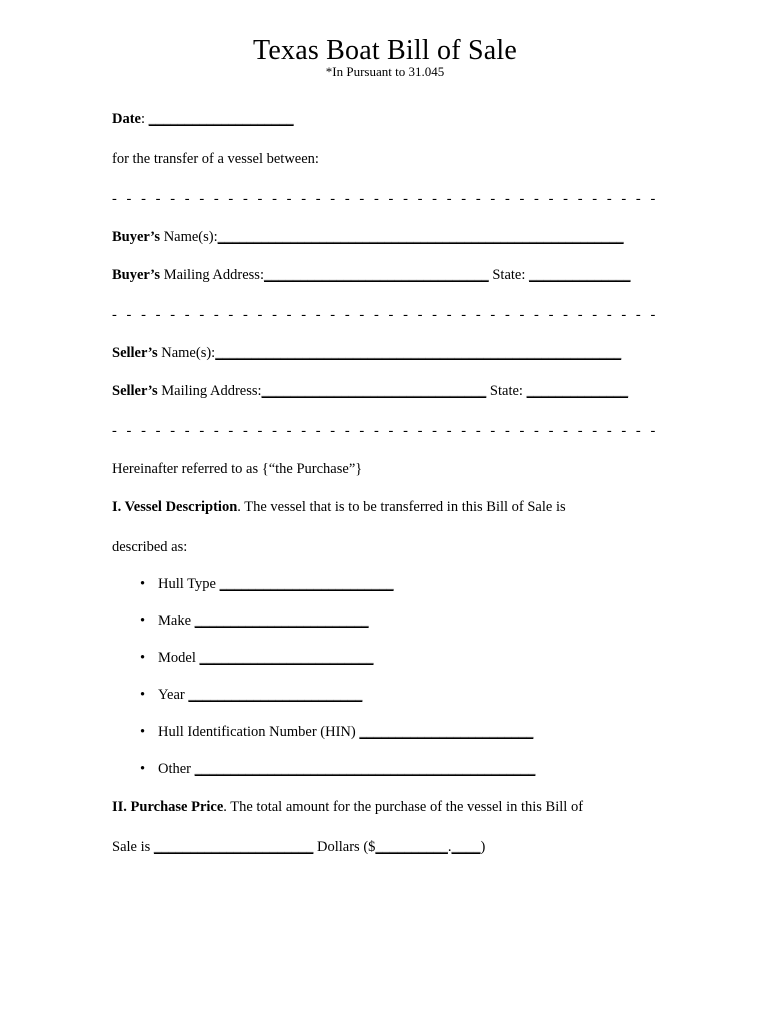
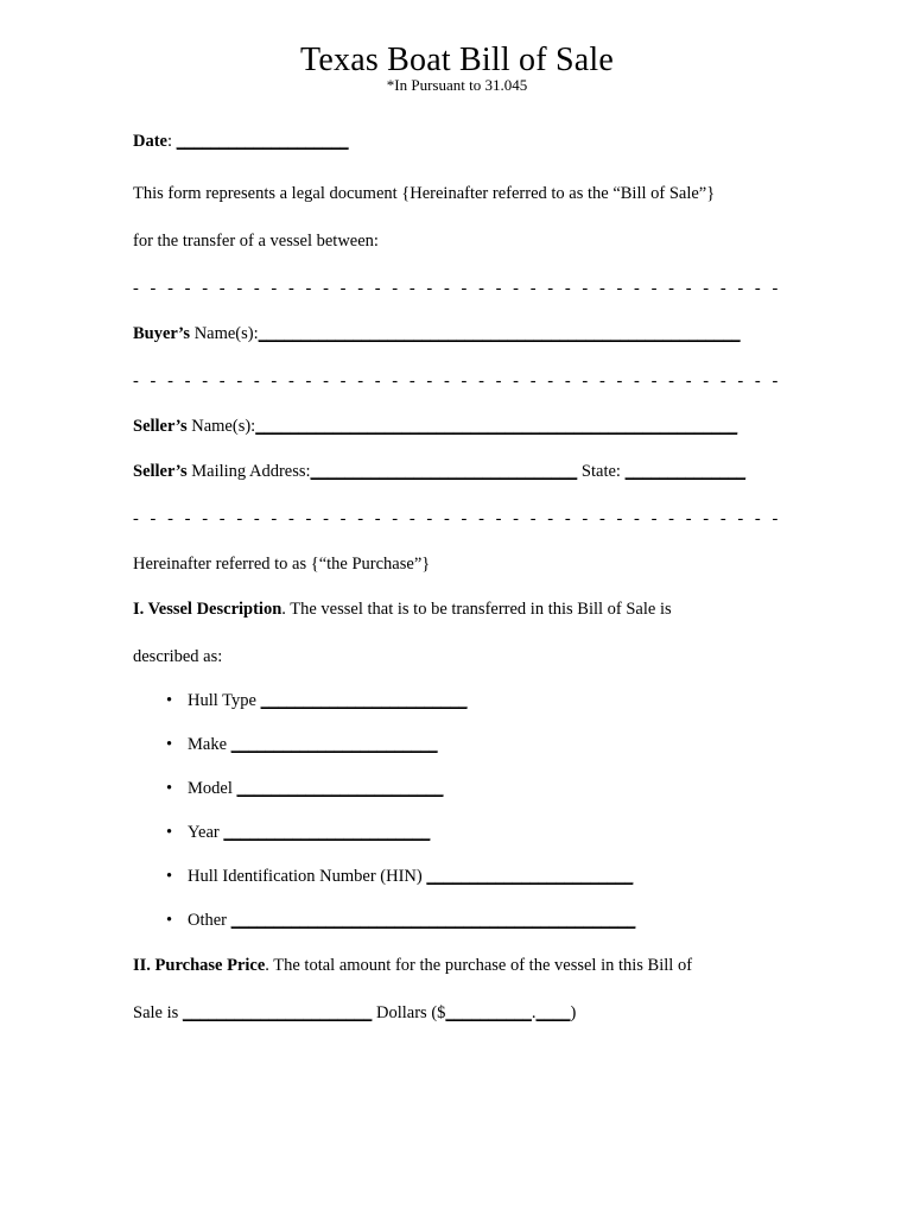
  Texas Boat Bill of Sale
  *In Pursuant to 31.045
  Date: ____________________
+ This form represents a legal document {Hereinafter referred to as the “Bill of Sale”}
  for the transfer of a vessel between:
  - - - - - - - - - - - - - - - - - - - - - - - - - - - - - - - - - - - - - -
  Buyer’s Name(s):________________________________________________________
- Buyer’s Mailing Address:_______________________________ State: ______________
  - - - - - - - - - - - - - - - - - - - - - - - - - - - - - - - - - - - - - -
  Seller’s Name(s):________________________________________________________
  Seller’s Mailing Address:_______________________________ State: ______________
  - - - - - - - - - - - - - - - - - - - - - - - - - - - - - - - - - - - - - -
  Hereinafter referred to as {“the Purchase”}
  I. Vessel Description. The vessel that is to be transferred in this Bill of Sale is
  described as:
  •
  Hull Type ________________________
  •
  Make ________________________
  •
  Model ________________________
  •
  Year ________________________
  •
  Hull Identification Number (HIN) ________________________
  •
  Other _______________________________________________
  II. Purchase Price. The total amount for the purchase of the vessel in this Bill of
  Sale is ______________________ Dollars ($__________.____)
